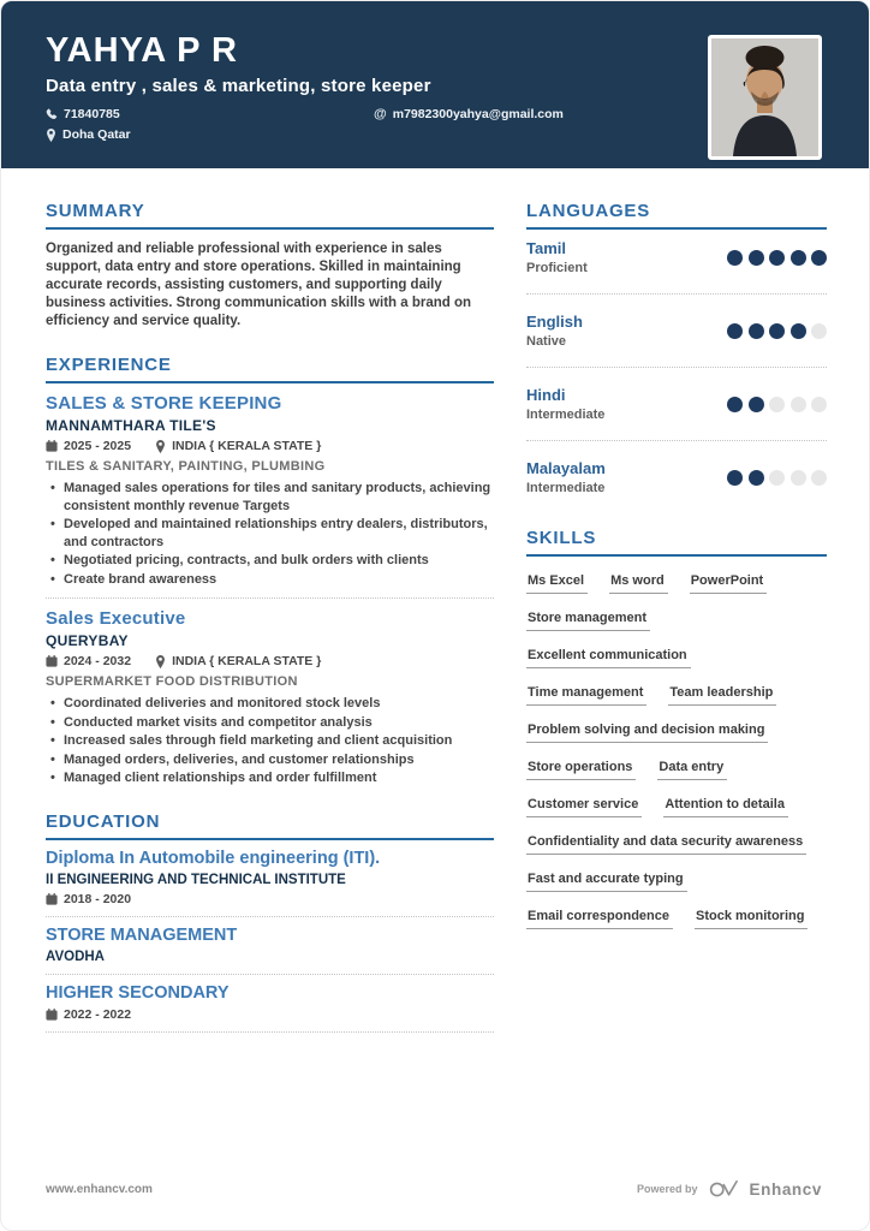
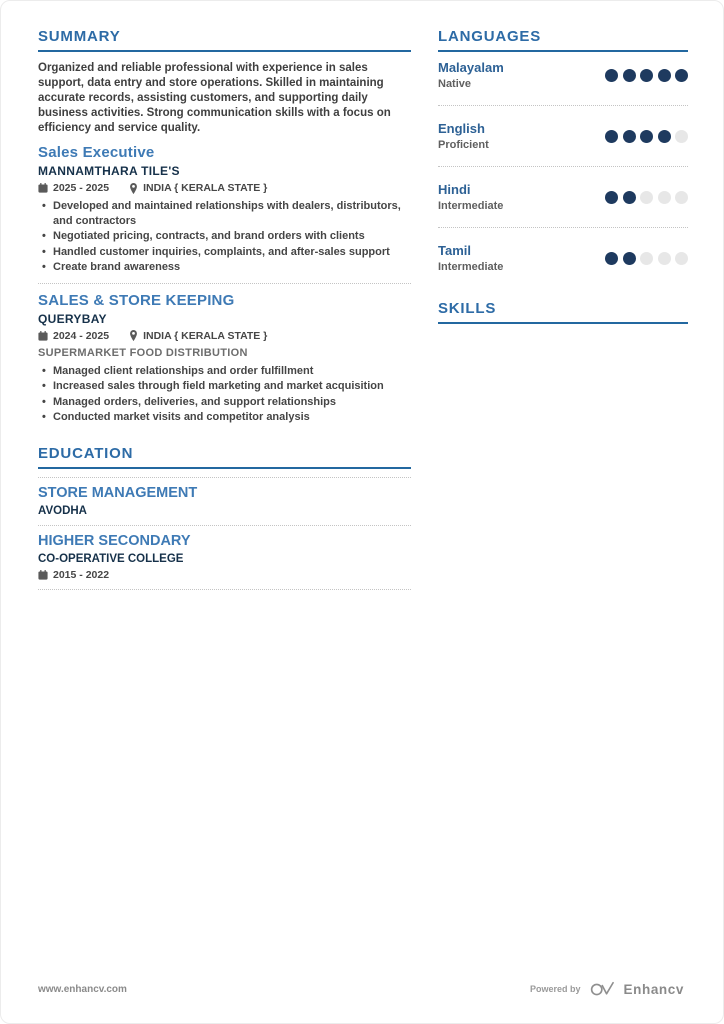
- YAHYA P R
- Data entry , sales & marketing, store keeper
- 71840785
- @
- m7982300yahya@gmail.com
- Doha Qatar
  SUMMARY
- Organized and reliable professional with experience in sales support, data entry and store operations. Skilled in maintaining accurate records, assisting customers, and supporting daily business activities. Strong communication skills with a brand on efficiency and service quality.
+ Organized and reliable professional with experience in sales support, data entry and store operations. Skilled in maintaining accurate records, assisting customers, and supporting daily business activities. Strong communication skills with a focus on efficiency and service quality.
- EXPERIENCE
- SALES & STORE KEEPING
+ Sales Executive
  MANNAMTHARA TILE'S
  2025 - 2025
  INDIA { KERALA STATE }
- TILES & SANITARY, PAINTING, PLUMBING
- Managed sales operations for tiles and sanitary products, achieving consistent monthly revenue Targets
- Developed and maintained relationships entry dealers, distributors, and contractors
+ Developed and maintained relationships with dealers, distributors, and contractors
- Negotiated pricing, contracts, and bulk orders with clients
+ Negotiated pricing, contracts, and brand orders with clients
+ Handled customer inquiries, complaints, and after-sales support
  Create brand awareness
- Sales Executive
+ SALES & STORE KEEPING
  QUERYBAY
- 2024 - 2032
+ 2024 - 2025
  INDIA { KERALA STATE }
  SUPERMARKET FOOD DISTRIBUTION
- Coordinated deliveries and monitored stock levels
- Conducted market visits and competitor analysis
+ Managed client relationships and order fulfillment
- Increased sales through field marketing and client acquisition
+ Increased sales through field marketing and market acquisition
- Managed orders, deliveries, and customer relationships
+ Managed orders, deliveries, and support relationships
- Managed client relationships and order fulfillment
+ Conducted market visits and competitor analysis
  EDUCATION
- Diploma In Automobile engineering (ITI).
- II ENGINEERING AND TECHNICAL INSTITUTE
- 2018 - 2020
  STORE MANAGEMENT
  AVODHA
  HIGHER SECONDARY
+ CO-OPERATIVE COLLEGE
- 2022 - 2022
+ 2015 - 2022
  LANGUAGES
- Tamil
+ Malayalam
- Proficient
+ Native
  English
- Native
+ Proficient
  Hindi
  Intermediate
- Malayalam
+ Tamil
  Intermediate
  SKILLS
- Ms Excel
- Ms word
- PowerPoint
- Store management
- Excellent communication
- Time management
- Team leadership
- Problem solving and decision making
- Store operations
- Data entry
- Customer service
- Attention to detaila
- Confidentiality and data security awareness
- Fast and accurate typing
- Email correspondence
- Stock monitoring
  www.enhancv.com
  Powered by
  Enhancv
